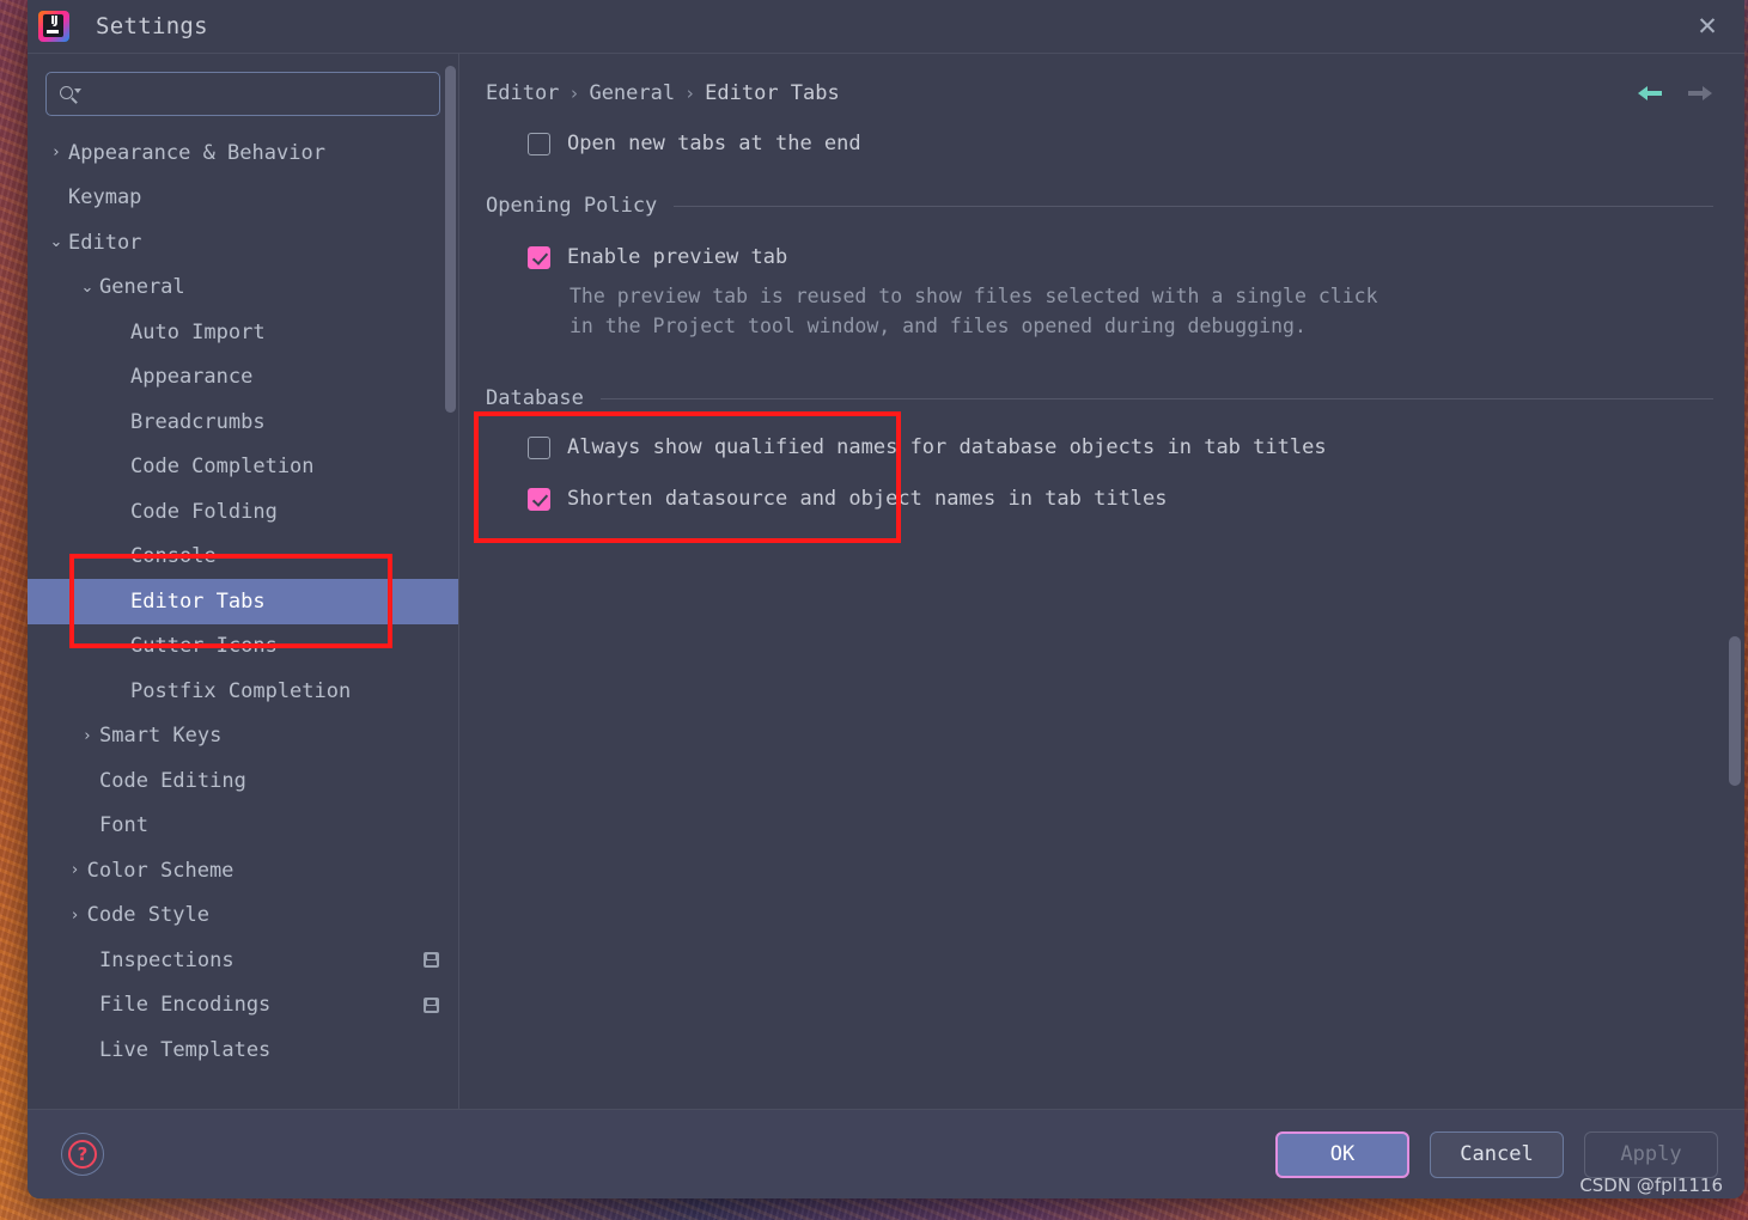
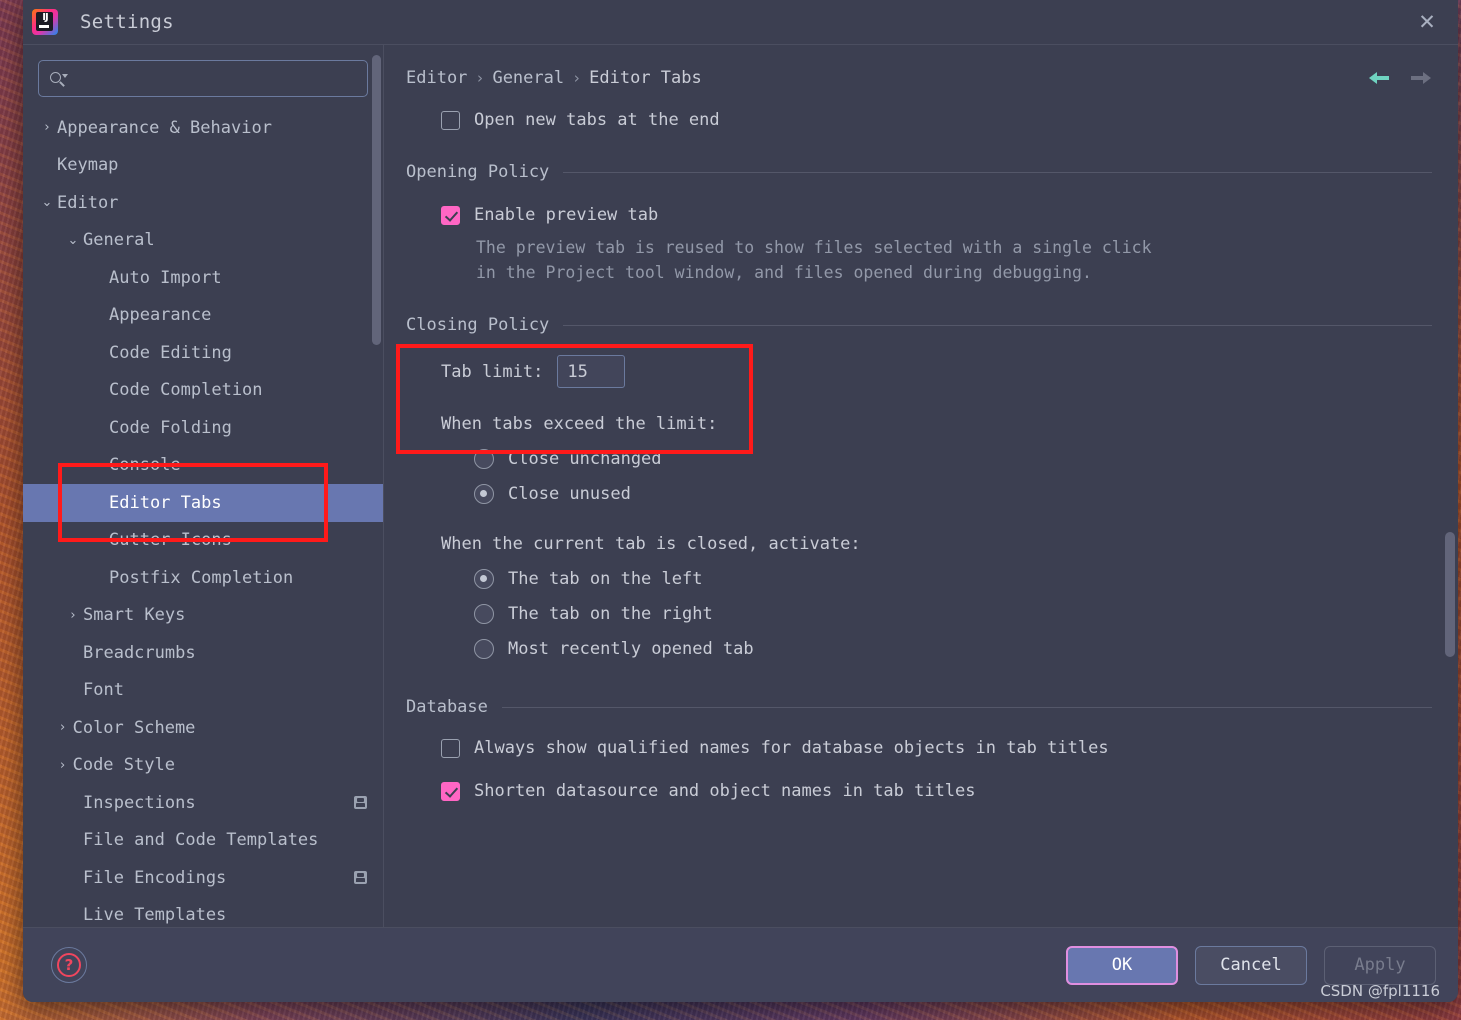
  IJ
  Settings
  ✕
  ›
  Appearance & Behavior
  Keymap
  ⌄
  Editor
  ⌄
  General
  Auto Import
  Appearance
- Breadcrumbs
+ Code Editing
  Code Completion
  Code Folding
  Console
  Editor Tabs
  Gutter Icons
  Postfix Completion
  ›
  Smart Keys
- Code Editing
+ Breadcrumbs
  Font
  ›
  Color Scheme
  ›
  Code Style
  Inspections
+ File and Code Templates
  File Encodings
  Live Templates
  Editor
  ›
  General
  ›
  Editor Tabs
  Open new tabs at the end
  Opening Policy
  Enable preview tab
  The preview tab is reused to show files selected with a single click
  in the Project tool window, and files opened during debugging.
+ Closing Policy
+ Tab limit:
+ 15
+ When tabs exceed the limit:
+ Close unchanged
+ Close unused
+ When the current tab is closed, activate:
+ The tab on the left
+ The tab on the right
+ Most recently opened tab
  Database
  Always show qualified names for database objects in tab titles
  Shorten datasource and object names in tab titles
  ?
  OK
  Cancel
  Apply
  CSDN @fpl1116
